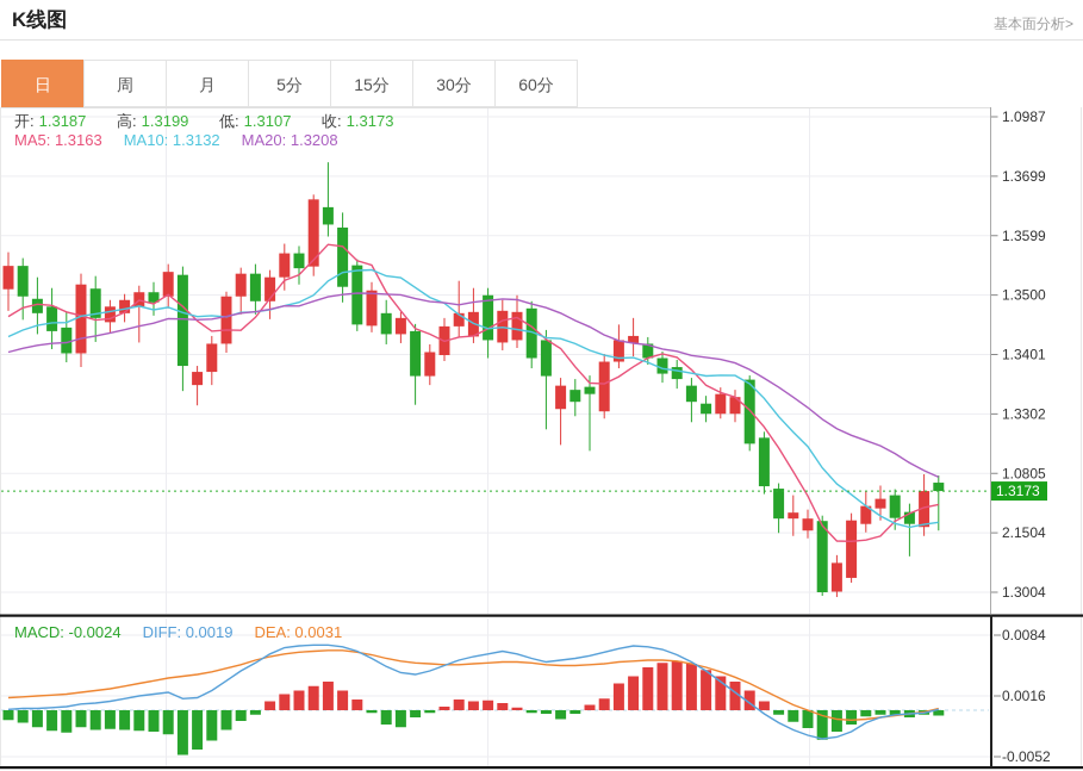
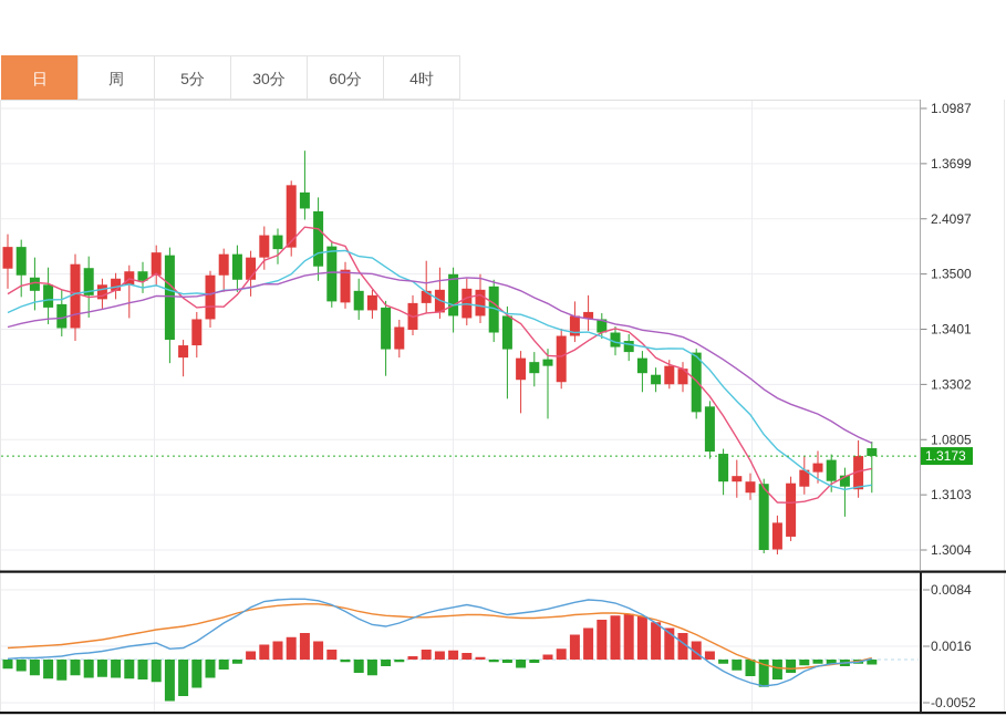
- K线图
- 基本面分析>
  日
  周
- 月
  5分
- 15分
  30分
  60分
+ 4时
  1.0987
  1.3699
- 1.3599
+ 2.4097
  1.3500
  1.3401
  1.3302
  1.0805
- 2.1504
+ 1.3103
  1.3004
  1.3173
  0.0084
  0.0016
  -0.0052
- 开: 1.3187 高: 1.3199 低: 1.3107 收: 1.3173
- MA5: 1.3163 MA10: 1.3132 MA20: 1.3208
- MACD: -0.0024 DIFF: 0.0019 DEA: 0.0031
